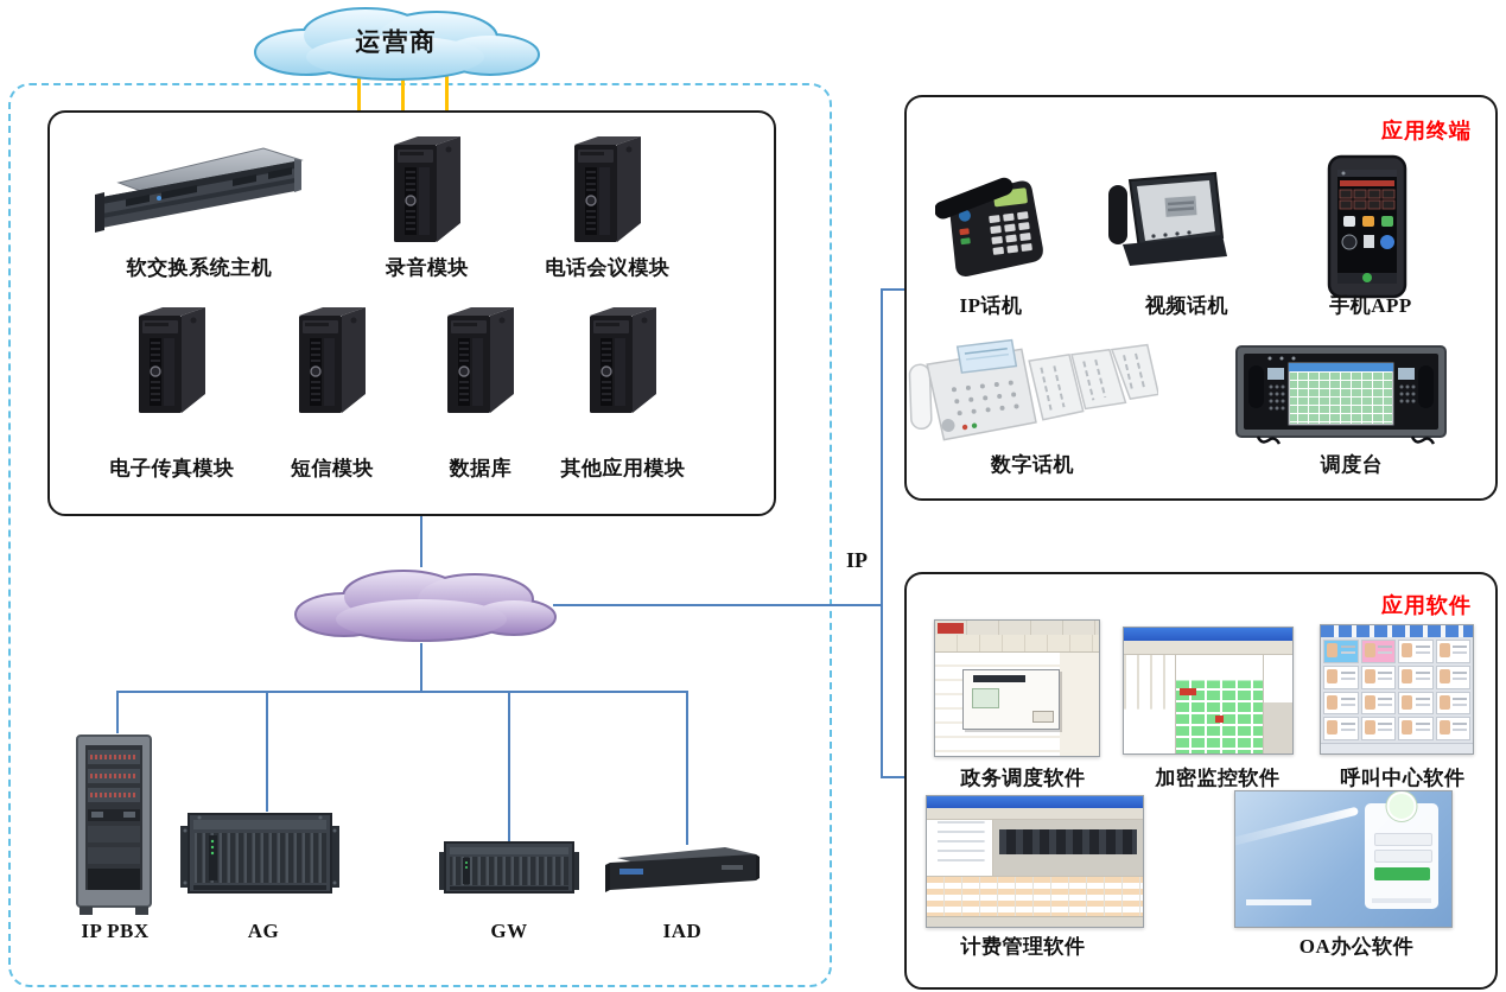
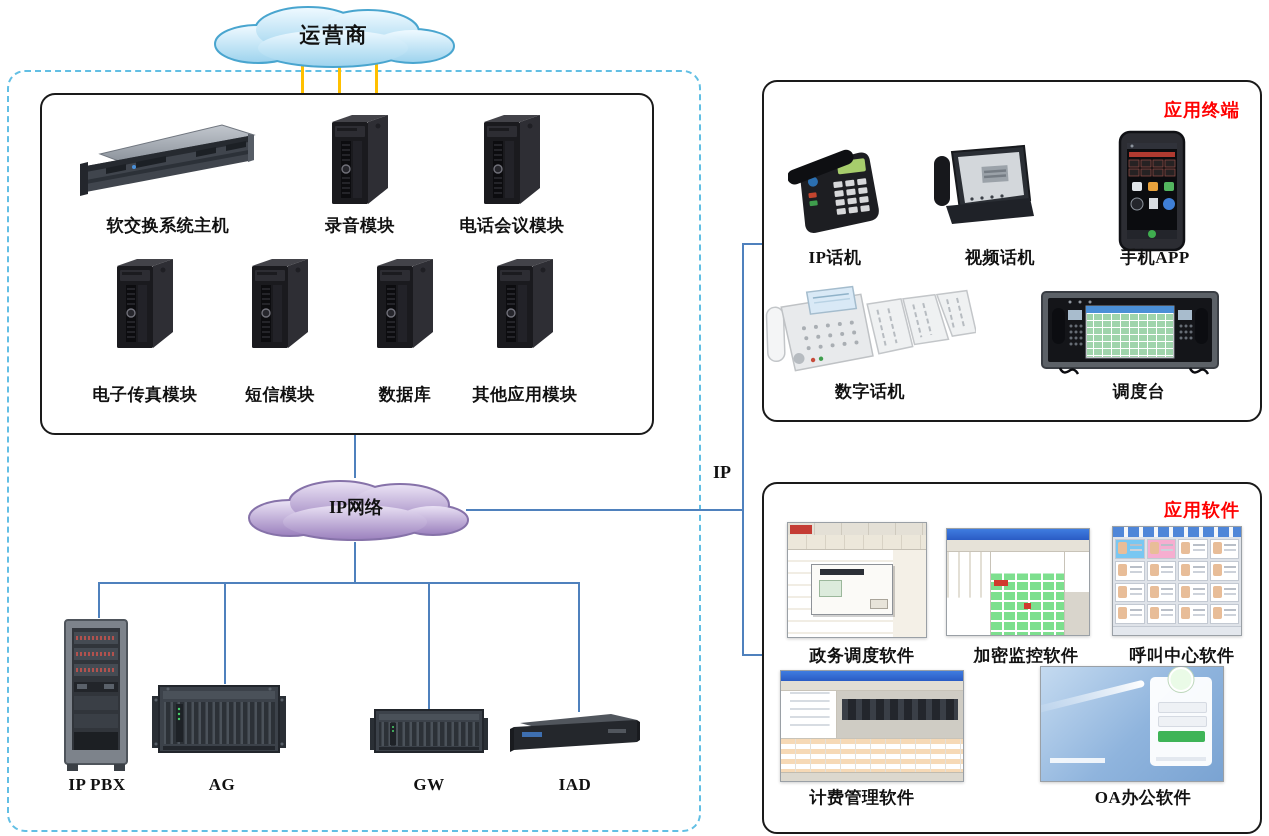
  IP
  运营商
  软交换系统主机
  录音模块
  电话会议模块
  电子传真模块
  短信模块
  数据库
  其他应用模块
+ IP网络
  IP PBX
  AG
  GW
  IAD
  应用终端
  IP话机
  视频话机
  手机APP
  数字话机
  调度台
  应用软件
  政务调度软件
  加密监控软件
  呼叫中心软件
  计费管理软件
  OA办公软件
